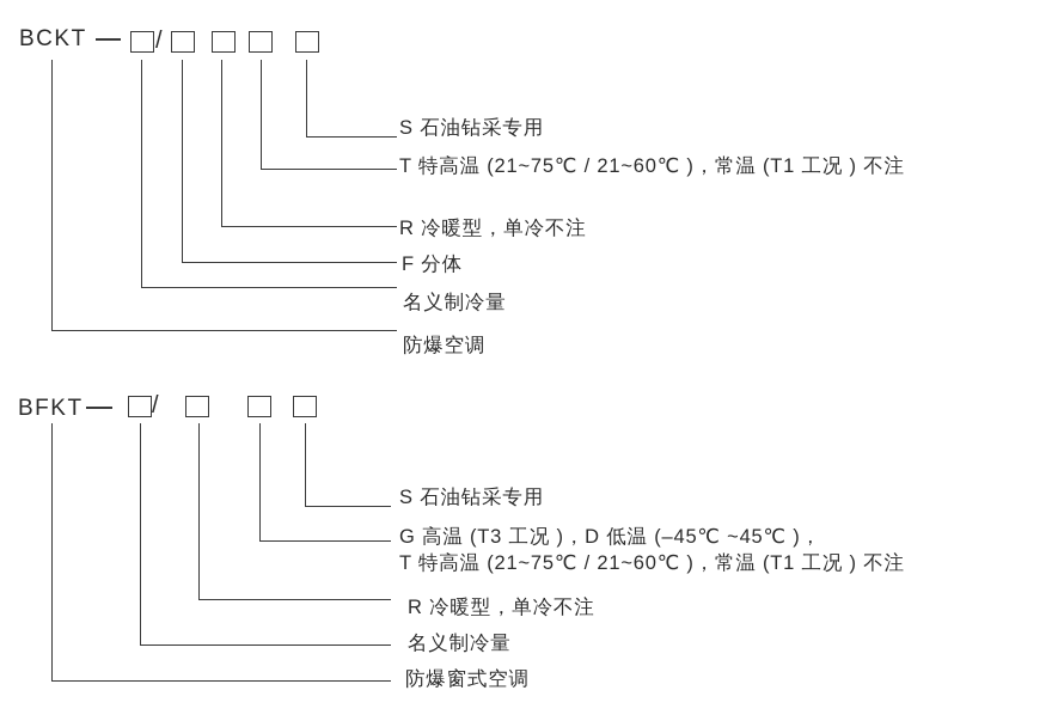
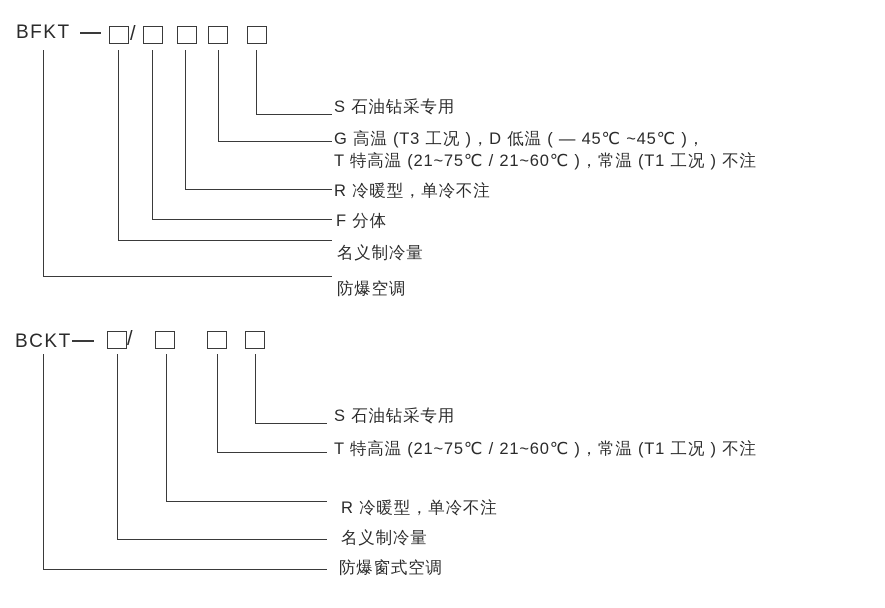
- BCKT
+ BFKT
  /
  S 石油钻采专用
+ G 高温 (T3 工况 )，D 低温 ( — 45℃ ~45℃ )，
  T 特高温 (21~75℃ / 21~60℃ )，常温 (T1 工况 ) 不注
  R 冷暖型，单冷不注
  F 分体
  名义制冷量
  防爆空调
- BFKT
+ BCKT
  /
  S 石油钻采专用
- G 高温 (T3 工况 )，D 低温 (–45℃ ~45℃ )，
  T 特高温 (21~75℃ / 21~60℃ )，常温 (T1 工况 ) 不注
  R 冷暖型，单冷不注
  名义制冷量
  防爆窗式空调
